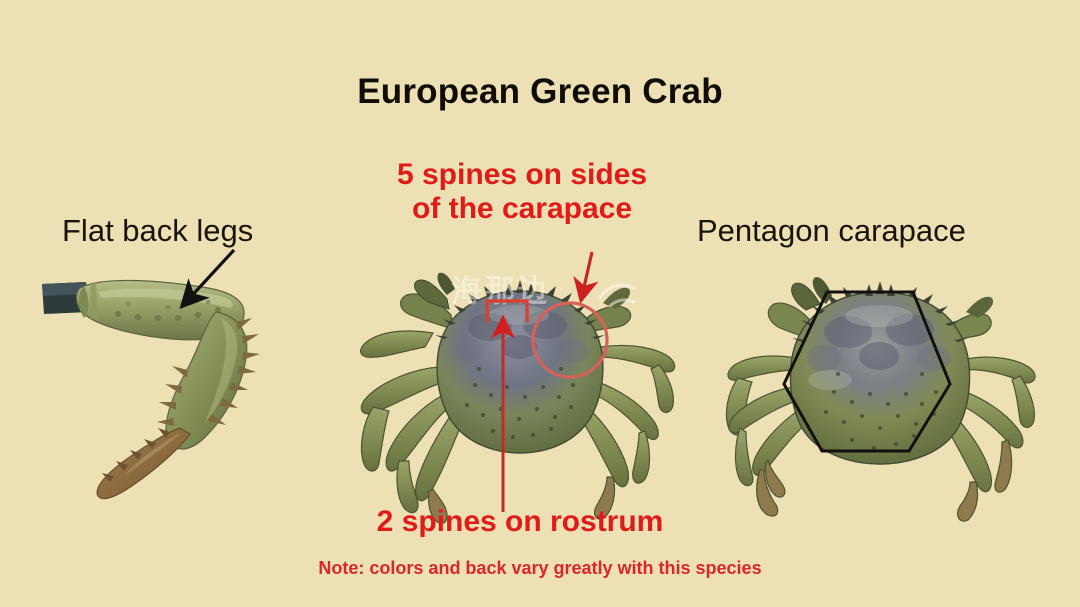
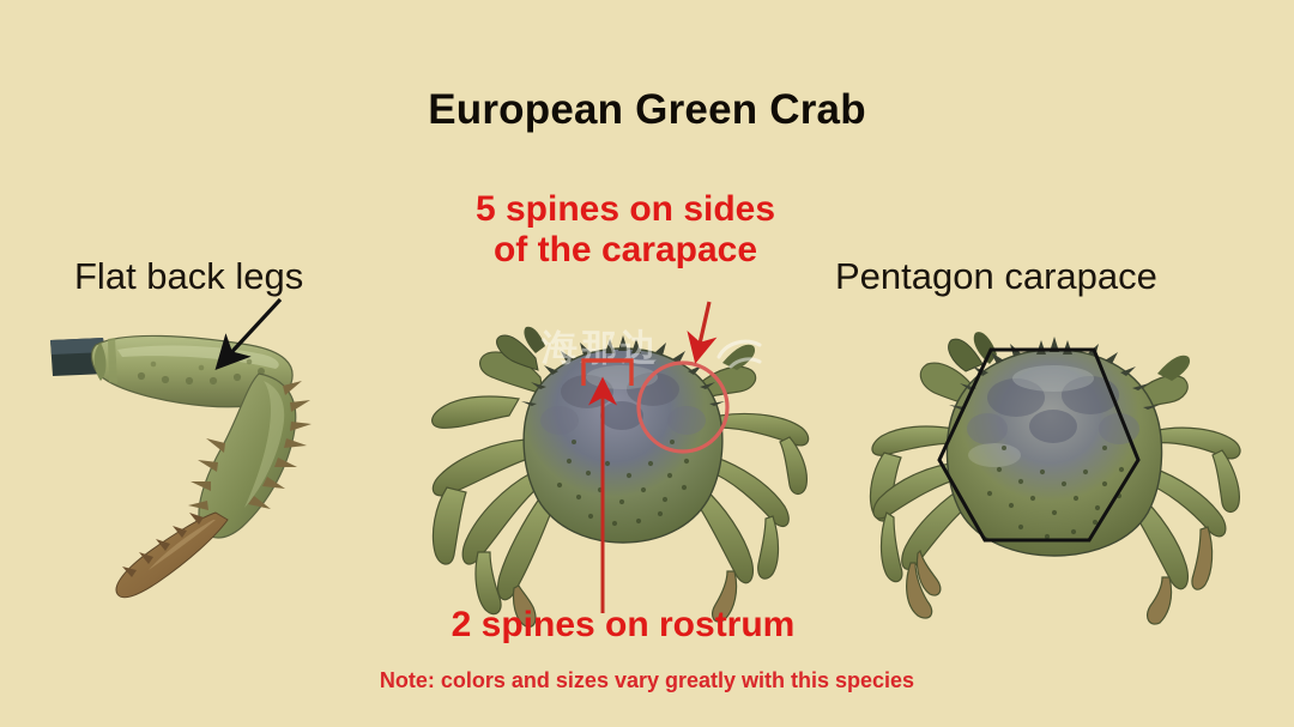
  European Green Crab
  海那边
  Flat back legs
  Pentagon carapace
  5 spines on sides
  of the carapace
  2 spines on rostrum
- Note: colors and back vary greatly with this species
+ Note: colors and sizes vary greatly with this species
